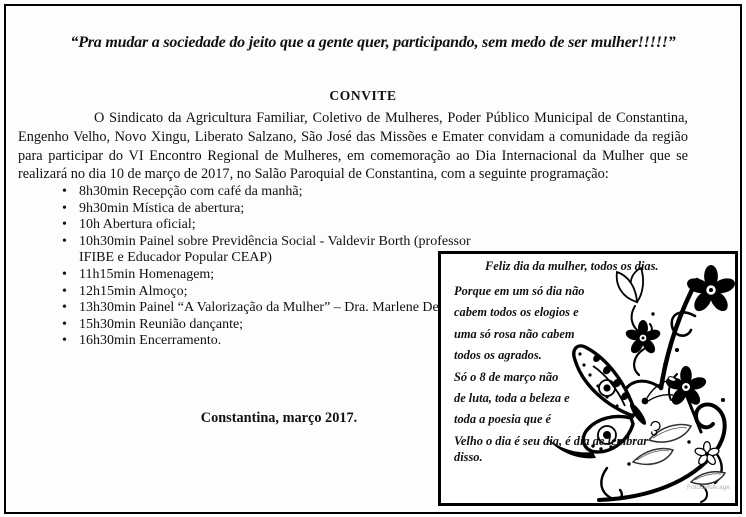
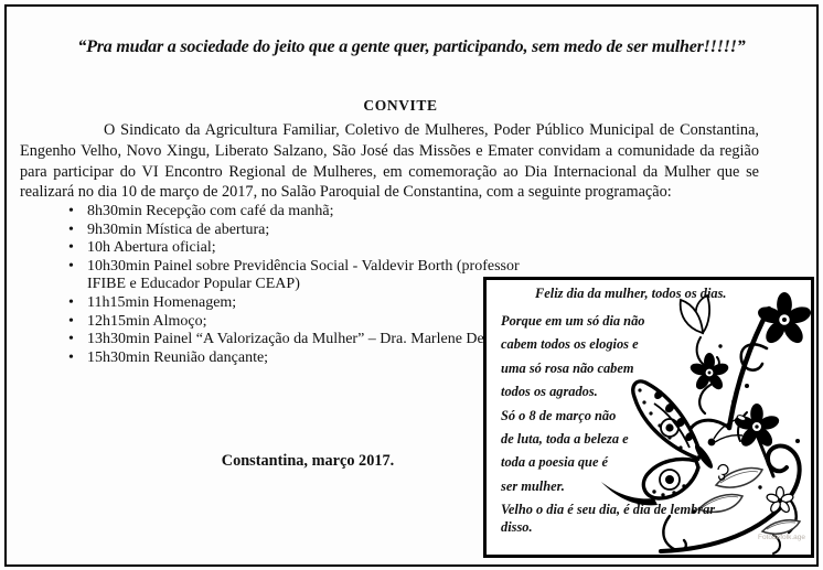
  “Pra mudar a sociedade do jeito que a gente quer, participando, sem medo de ser mulher!!!!!”
  CONVITE
  O Sindicato da Agricultura Familiar, Coletivo de Mulheres, Poder Público Municipal de Constantina, Engenho Velho, Novo Xingu, Liberato Salzano, São José das Missões e Emater convidam a comunidade da região para participar do VI Encontro Regional de Mulheres, em comemoração ao Dia Internacional da Mulher que se realizará no dia 10 de março de 2017, no Salão Paroquial de Constantina, com a seguinte programação:
  8h30min Recepção com café da manhã;
  9h30min Mística de abertura;
  10h Abertura oficial;
  10h30min Painel sobre Previdência Social - Valdevir Borth (professor IFIBE e Educador Popular CEAP)
  11h15min Homenagem;
  12h15min Almoço;
  13h30min Painel “A Valorização da Mulher” – Dra. Marlene De
  15h30min Reunião dançante;
- 16h30min Encerramento.
  Constantina, março 2017.
  Feliz dia da mulher, todos os dias.
  Porque em um só dia não
  cabem todos os elogios e
  uma só rosa não cabem
  todos os agrados.
  Só o 8 de março não
  de luta, toda a beleza e
  toda a poesia que é
+ ser mulher.
  Velho o dia é seu dia, é dia de lembrar
  disso.
